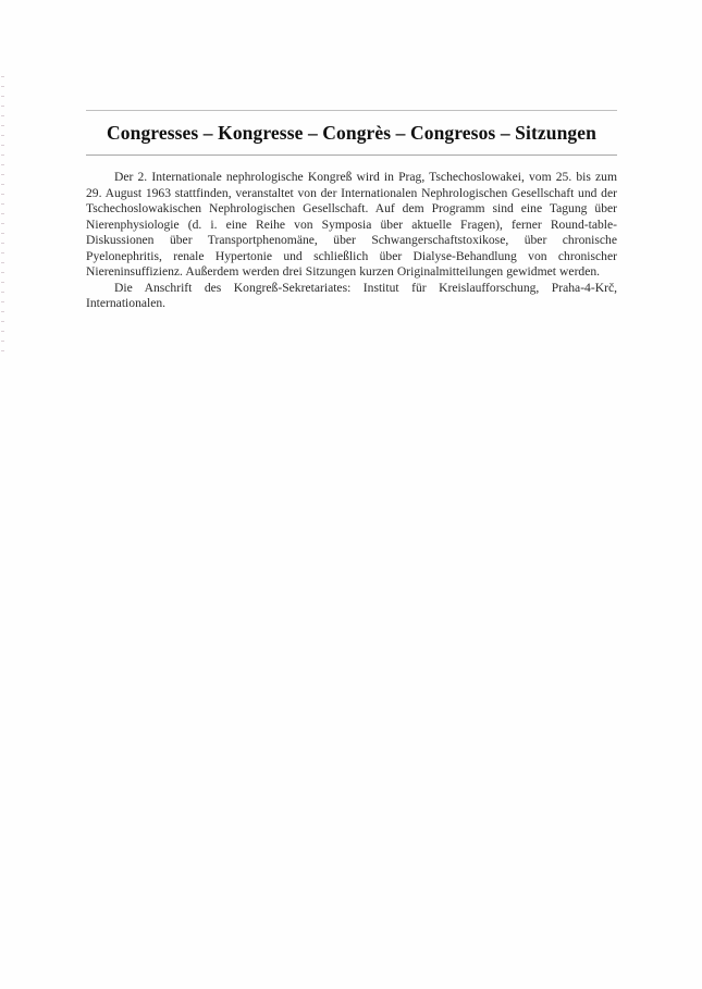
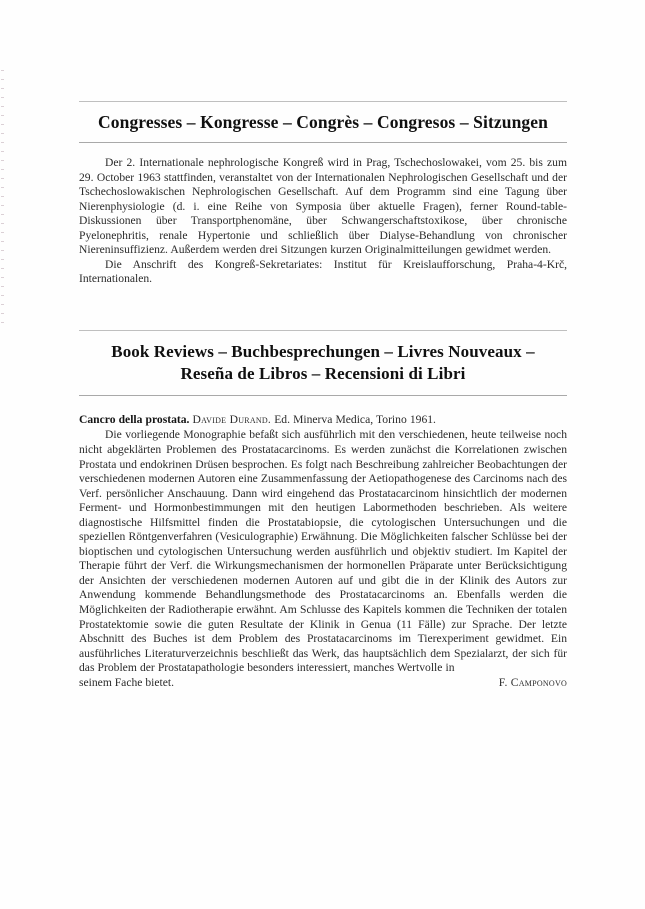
  Congresses – Kongresse – Congrès – Congresos – Sitzungen
- Der 2. Internationale nephrologische Kongreß wird in Prag, Tschechoslowakei, vom 25. bis zum 29. August 1963 stattfinden, veranstaltet von der Internationalen Nephrologischen Gesellschaft und der Tschechoslowakischen Nephrologischen Gesellschaft. Auf dem Programm sind eine Tagung über Nierenphysiologie (d. i. eine Reihe von Symposia über aktuelle Fragen), ferner Round-table-Diskussionen über Transportphenomäne, über Schwangerschaftstoxikose, über chronische Pyelonephritis, renale Hypertonie und schließlich über Dialyse-Behandlung von chronischer Niereninsuffizienz. Außerdem werden drei Sitzungen kurzen Originalmitteilungen gewidmet werden.
+ Der 2. Internationale nephrologische Kongreß wird in Prag, Tschechoslowakei, vom 25. bis zum 29. October 1963 stattfinden, veranstaltet von der Internationalen Nephrologischen Gesellschaft und der Tschechoslowakischen Nephrologischen Gesellschaft. Auf dem Programm sind eine Tagung über Nierenphysiologie (d. i. eine Reihe von Symposia über aktuelle Fragen), ferner Round-table-Diskussionen über Transportphenomäne, über Schwangerschaftstoxikose, über chronische Pyelonephritis, renale Hypertonie und schließlich über Dialyse-Behandlung von chronischer Niereninsuffizienz. Außerdem werden drei Sitzungen kurzen Originalmitteilungen gewidmet werden.
  Die Anschrift des Kongreß-Sekretariates: Institut für Kreislaufforschung, Praha-4-Krč, Internationalen.
+ Book Reviews – Buchbesprechungen – Livres Nouveaux –
+ Reseña de Libros – Recensioni di Libri
+ Cancro della prostata. Davide Durand. Ed. Minerva Medica, Torino 1961.
+ Die vorliegende Monographie befaßt sich ausführlich mit den verschiedenen, heute teilweise noch nicht abgeklärten Problemen des Prostatacarcinoms. Es werden zunächst die Korrelationen zwischen Prostata und endokrinen Drüsen besprochen. Es folgt nach Beschreibung zahlreicher Beobachtungen der verschiedenen modernen Autoren eine Zusammenfassung der Aetiopathogenese des Carcinoms nach des Verf. persönlicher Anschauung. Dann wird eingehend das Prostatacarcinom hinsichtlich der modernen Ferment- und Hormonbestimmungen mit den heutigen Labormethoden beschrieben. Als weitere diagnostische Hilfsmittel finden die Prostatabiopsie, die cytologischen Untersuchungen und die speziellen Röntgenverfahren (Vesiculographie) Erwähnung. Die Möglichkeiten falscher Schlüsse bei der bioptischen und cytologischen Untersuchung werden ausführlich und objektiv studiert. Im Kapitel der Therapie führt der Verf. die Wirkungsmechanismen der hormonellen Präparate unter Berücksichtigung der Ansichten der verschiedenen modernen Autoren auf und gibt die in der Klinik des Autors zur Anwendung kommende Behandlungsmethode des Prostatacarcinoms an. Ebenfalls werden die Möglichkeiten der Radiotherapie erwähnt. Am Schlusse des Kapitels kommen die Techniken der totalen Prostatektomie sowie die guten Resultate der Klinik in Genua (11 Fälle) zur Sprache. Der letzte Abschnitt des Buches ist dem Problem des Prostatacarcinoms im Tierexperiment gewidmet. Ein ausführliches Literaturverzeichnis beschließt das Werk, das hauptsächlich dem Spezialarzt, der sich für das Problem der Prostatapathologie besonders interessiert, manches Wertvolle in
+ seinem Fache bietet.
+ F. Camponovo
